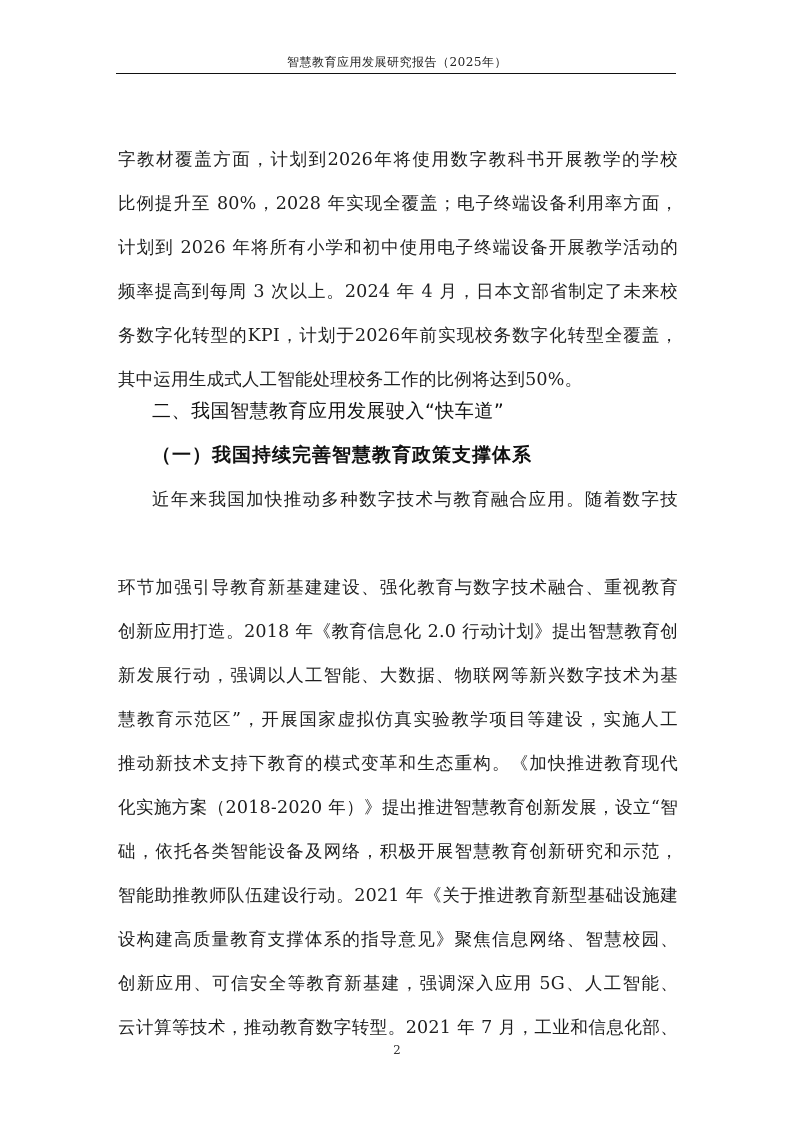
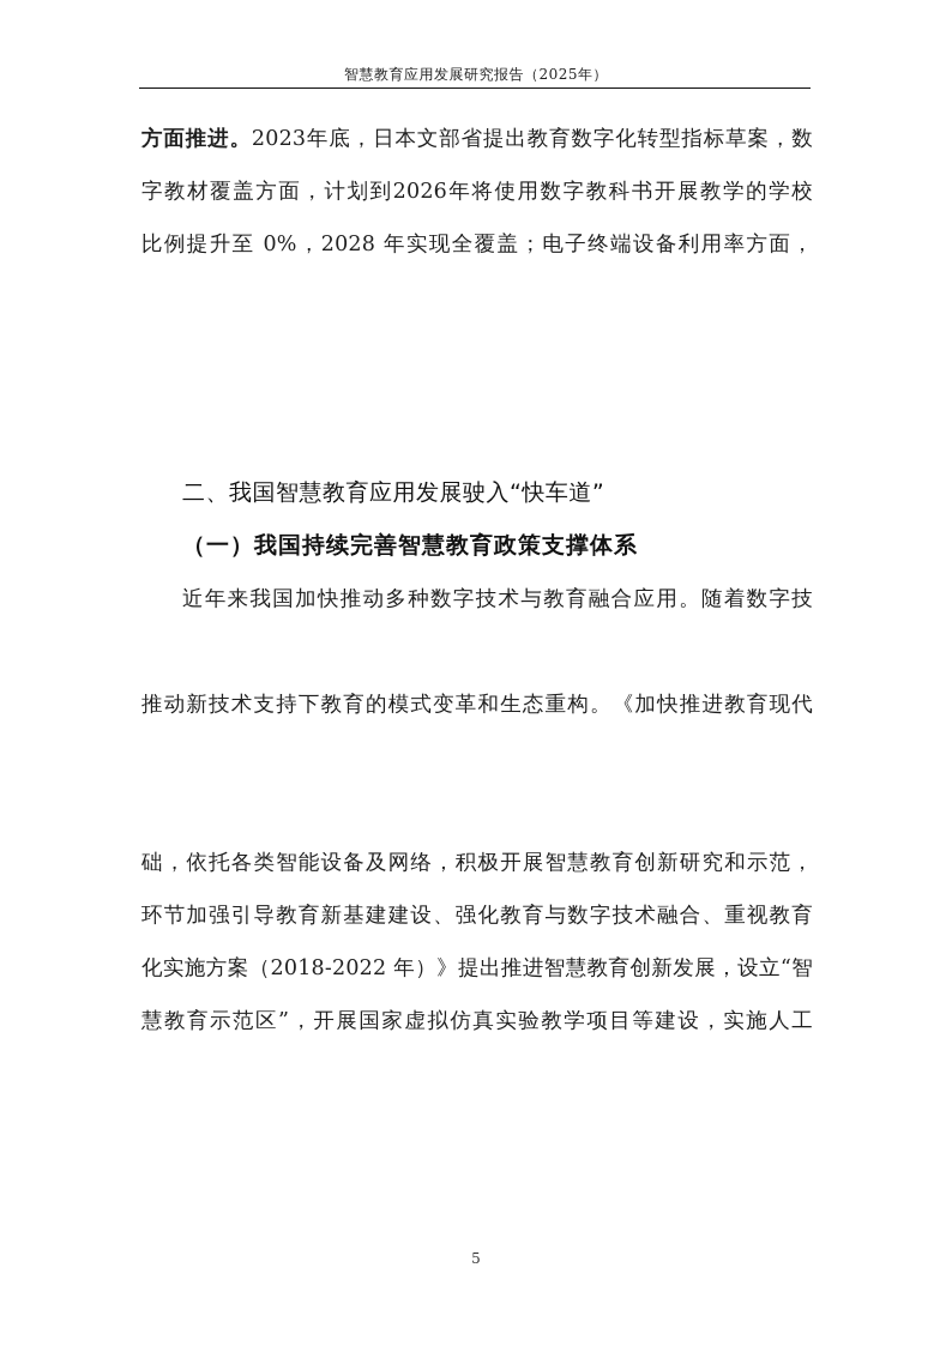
  智慧教育应用发展研究报告（2025年）
+ 方面推进。2023年底，日本文部省提出教育数字化转型指标草案，数
  字教材覆盖方面，计划到2026年将使用数字教科书开展教学的学校
- 比例提升至 80%，2028 年实现全覆盖；电子终端设备利用率方面，
+ 比例提升至 0%，2028 年实现全覆盖；电子终端设备利用率方面，
- 计划到 2026 年将所有小学和初中使用电子终端设备开展教学活动的
- 频率提高到每周 3 次以上。2024 年 4 月，日本文部省制定了未来校
- 务数字化转型的KPI，计划于2026年前实现校务数字化转型全覆盖，
- 其中运用生成式人工智能处理校务工作的比例将达到50%。
  二、我国智慧教育应用发展驶入“快车道”
  （一）我国持续完善智慧教育政策支撑体系
  近年来我国加快推动多种数字技术与教育融合应用。随着数字技
- 环节加强引导教育新基建建设、强化教育与数字技术融合、重视教育
+ 推动新技术支持下教育的模式变革和生态重构。《加快推进教育现代
- 创新应用打造。2018 年《教育信息化 2.0 行动计划》提出智慧教育创
- 新发展行动，强调以人工智能、大数据、物联网等新兴数字技术为基
- 慧教育示范区”，开展国家虚拟仿真实验教学项目等建设，实施人工
+ 础，依托各类智能设备及网络，积极开展智慧教育创新研究和示范，
- 推动新技术支持下教育的模式变革和生态重构。《加快推进教育现代
+ 环节加强引导教育新基建建设、强化教育与数字技术融合、重视教育
- 化实施方案（2018-2020 年）》提出推进智慧教育创新发展，设立“智
+ 化实施方案（2018-2022 年）》提出推进智慧教育创新发展，设立“智
- 础，依托各类智能设备及网络，积极开展智慧教育创新研究和示范，
+ 慧教育示范区”，开展国家虚拟仿真实验教学项目等建设，实施人工
- 智能助推教师队伍建设行动。2021 年《关于推进教育新型基础设施建
- 设构建高质量教育支撑体系的指导意见》聚焦信息网络、智慧校园、
- 创新应用、可信安全等教育新基建，强调深入应用 5G、人工智能、
- 云计算等技术，推动教育数字转型。2021 年 7 月，工业和信息化部、
- 2
+ 5
